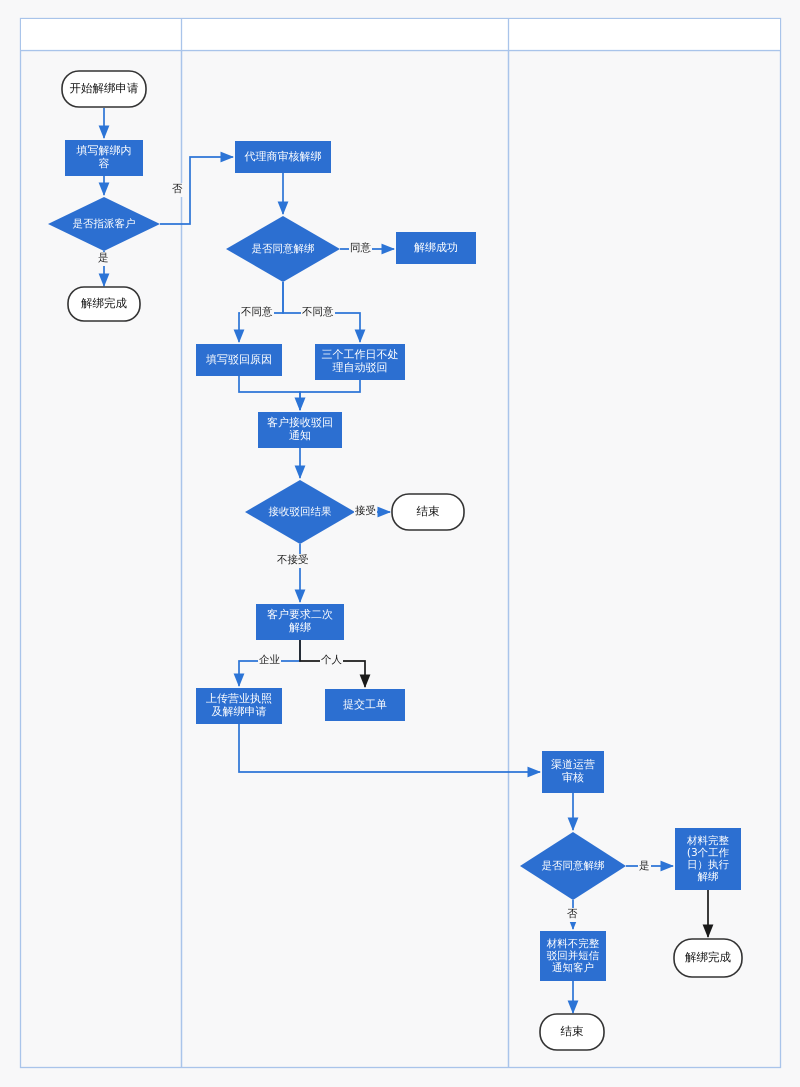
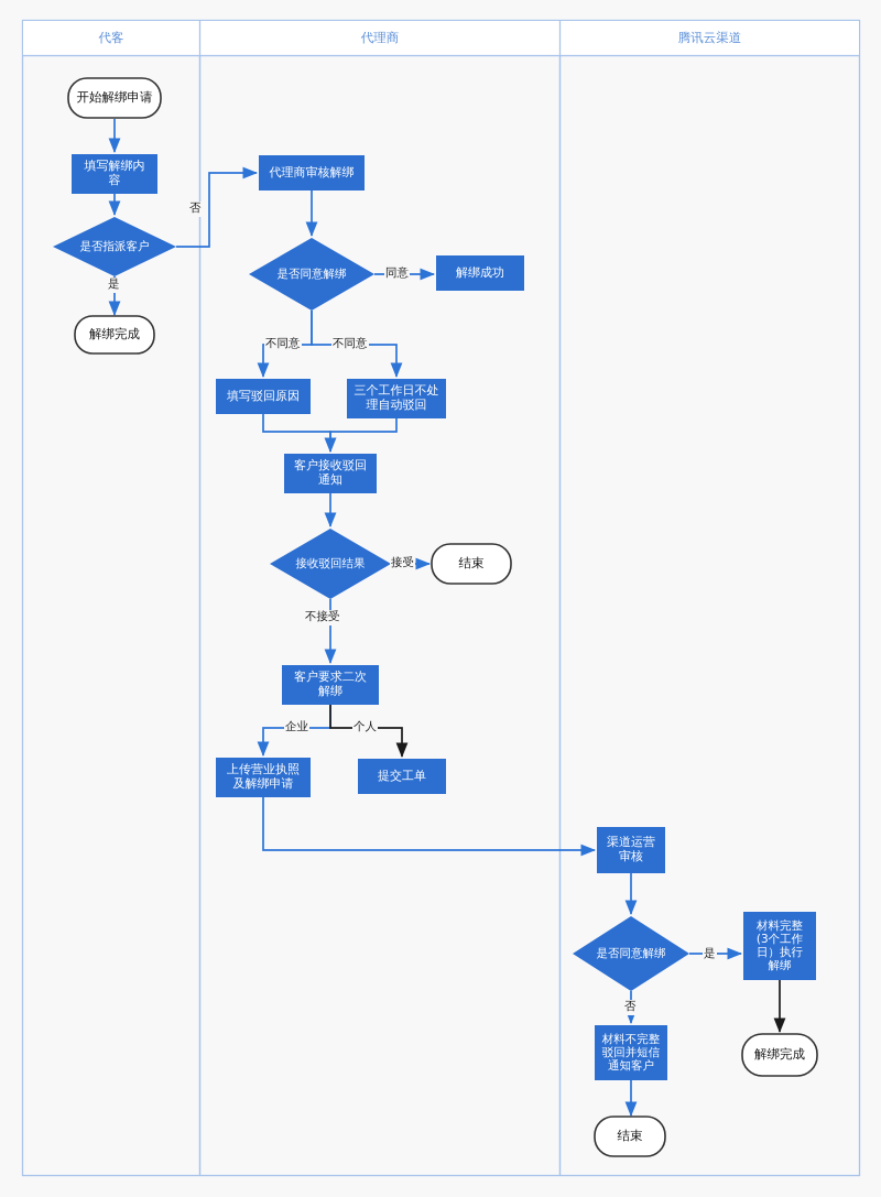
+ 代客
+ 代理商
+ 腾讯云渠道
  开始解绑申请
  填写解绑内
  容
  是否指派客户
  解绑完成
  代理商审核解绑
  是否同意解绑
  解绑成功
  填写驳回原因
  三个工作日不处
  理自动驳回
  客户接收驳回
  通知
  接收驳回结果
  结束
  客户要求二次
  解绑
  上传营业执照
  及解绑申请
  提交工单
  渠道运营
  审核
  是否同意解绑
  材料完整
  (3个工作
  日）执行
  解绑
  材料不完整
  驳回并短信
  通知客户
  解绑完成
  结束
  否
  是
  同意
  不同意
  不同意
  接受
  不接受
  企业
  个人
  是
  否
